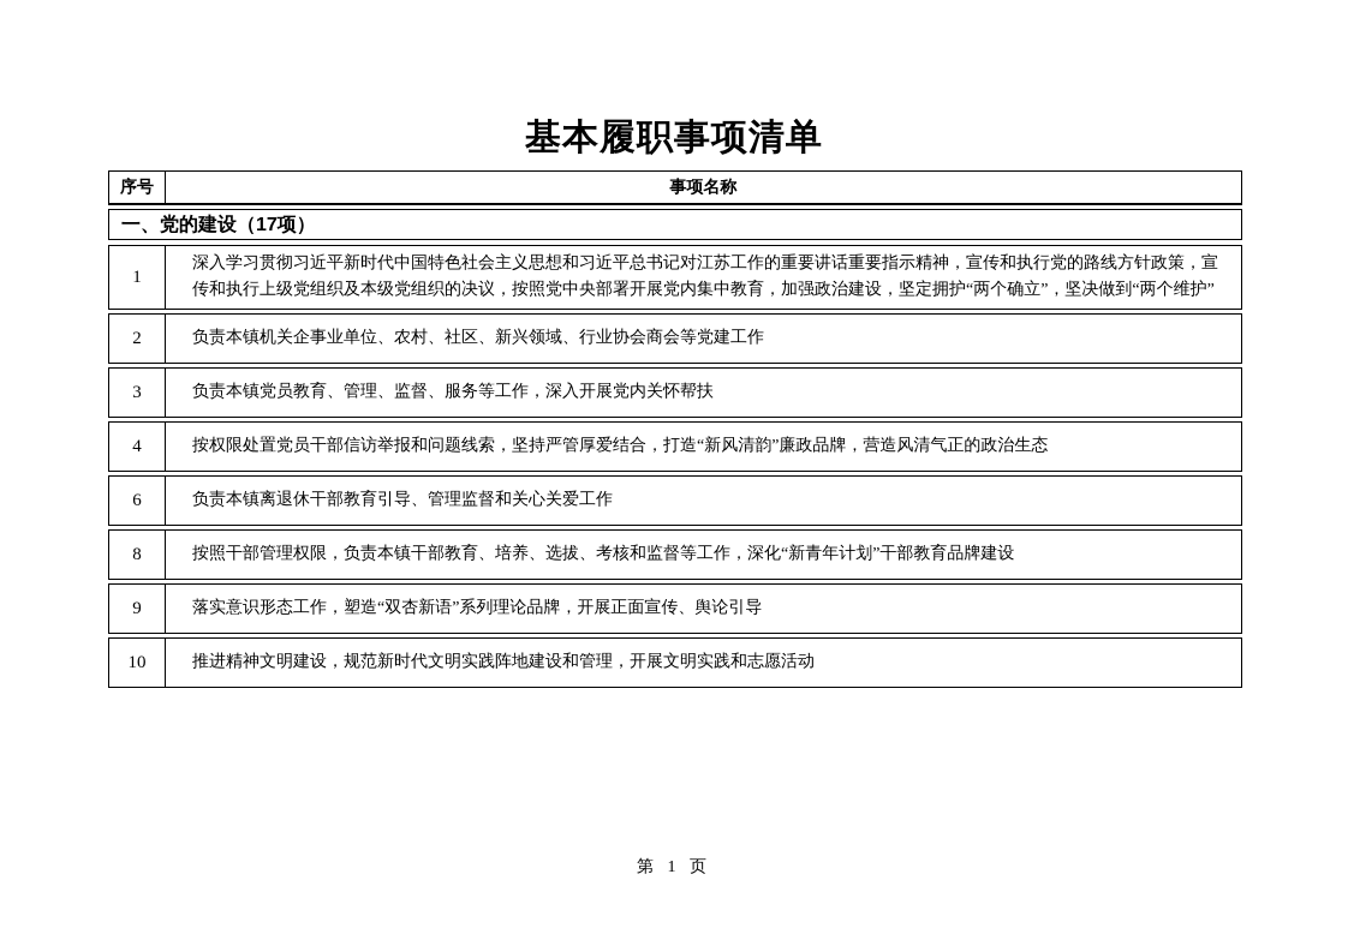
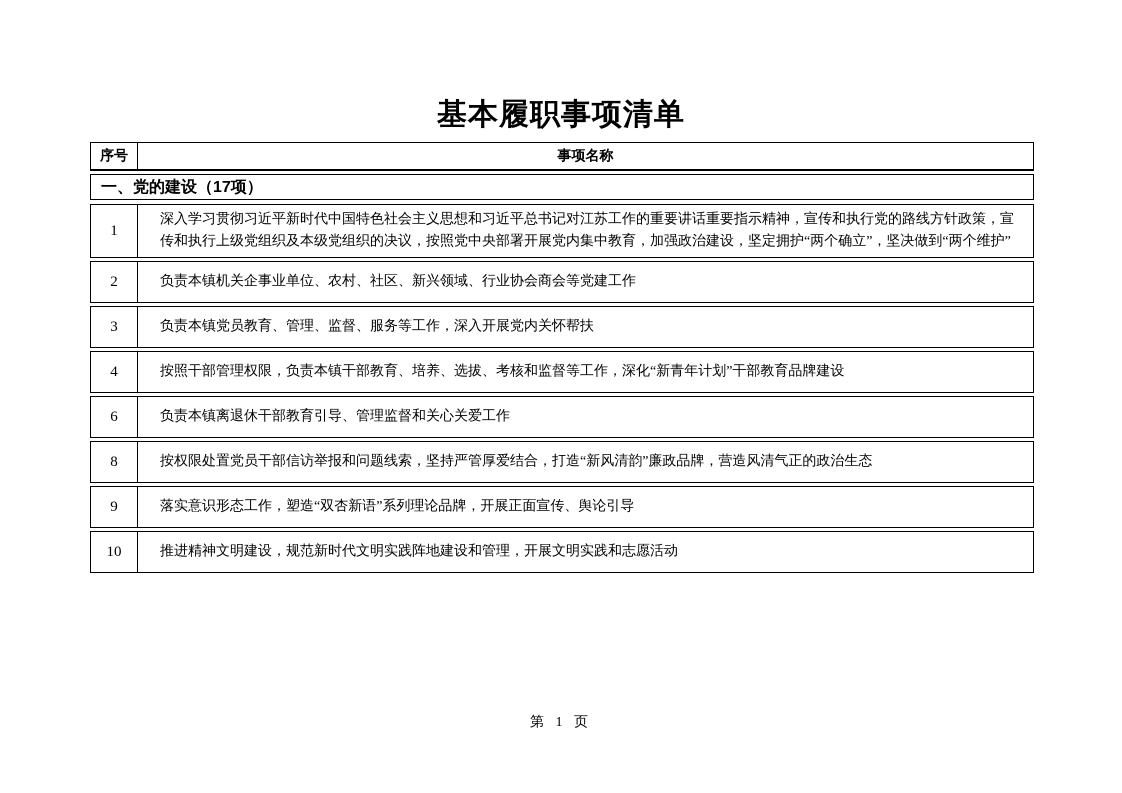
  基本履职事项清单
  序号
  事项名称
  一、党的建设（17项）
  1
  深入学习贯彻习近平新时代中国特色社会主义思想和习近平总书记对江苏工作的重要讲话重要指示精神，宣传和执行党的路线方针政策，宣传和执行上级党组织及本级党组织的决议，按照党中央部署开展党内集中教育，加强政治建设，坚定拥护“两个确立”，坚决做到“两个维护”
  2
  负责本镇机关企事业单位、农村、社区、新兴领域、行业协会商会等党建工作
  3
  负责本镇党员教育、管理、监督、服务等工作，深入开展党内关怀帮扶
  4
- 按权限处置党员干部信访举报和问题线索，坚持严管厚爱结合，打造“新风清韵”廉政品牌，营造风清气正的政治生态
+ 按照干部管理权限，负责本镇干部教育、培养、选拔、考核和监督等工作，深化“新青年计划”干部教育品牌建设
  6
  负责本镇离退休干部教育引导、管理监督和关心关爱工作
  8
- 按照干部管理权限，负责本镇干部教育、培养、选拔、考核和监督等工作，深化“新青年计划”干部教育品牌建设
+ 按权限处置党员干部信访举报和问题线索，坚持严管厚爱结合，打造“新风清韵”廉政品牌，营造风清气正的政治生态
  9
  落实意识形态工作，塑造“双杏新语”系列理论品牌，开展正面宣传、舆论引导
  10
  推进精神文明建设，规范新时代文明实践阵地建设和管理，开展文明实践和志愿活动
  第 1 页
